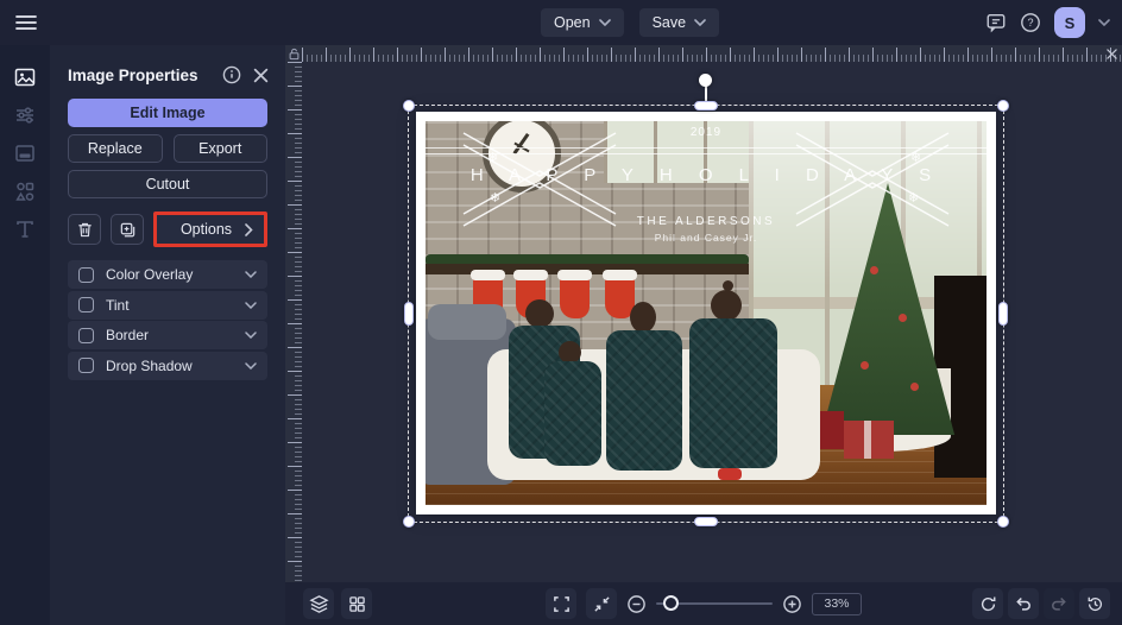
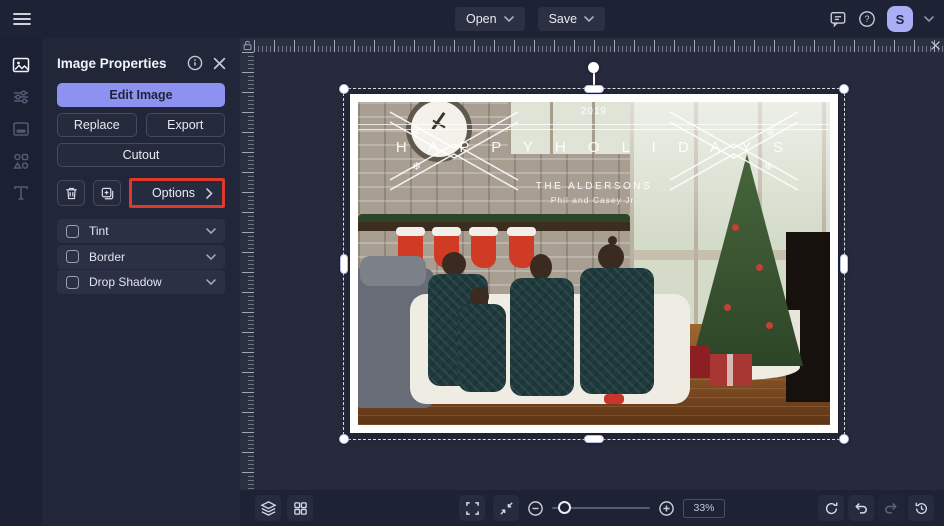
  Open
  Save
  ?
  S
  Image Properties
  Edit Image
  Replace
  Export
  Cutout
  Options
- Color Overlay
  Tint
  Border
  Drop Shadow
  2019
  H A P P Y H O L I D A Y S
  ❄
  ❄
  ❄
  ❄
  THE ALDERSONS
  Phil and Casey Jr.
  33%
